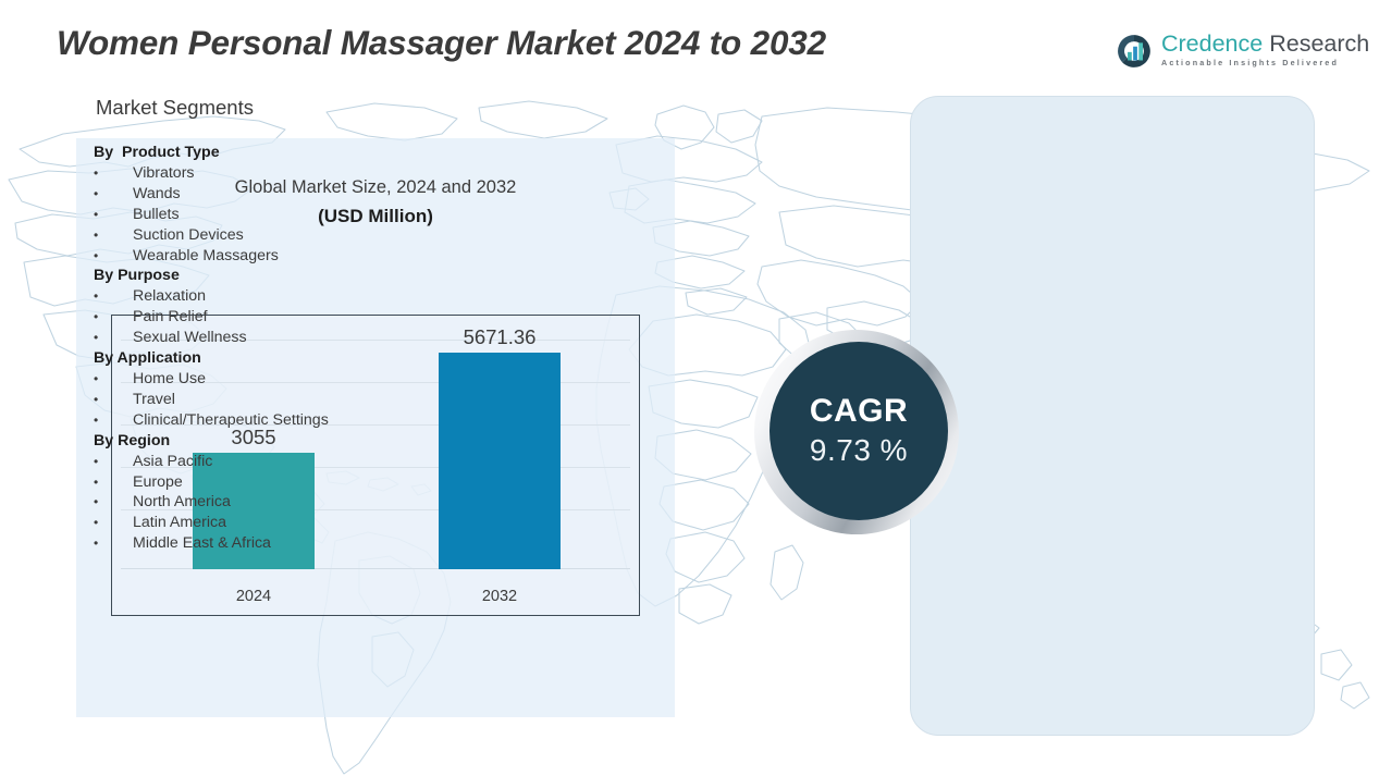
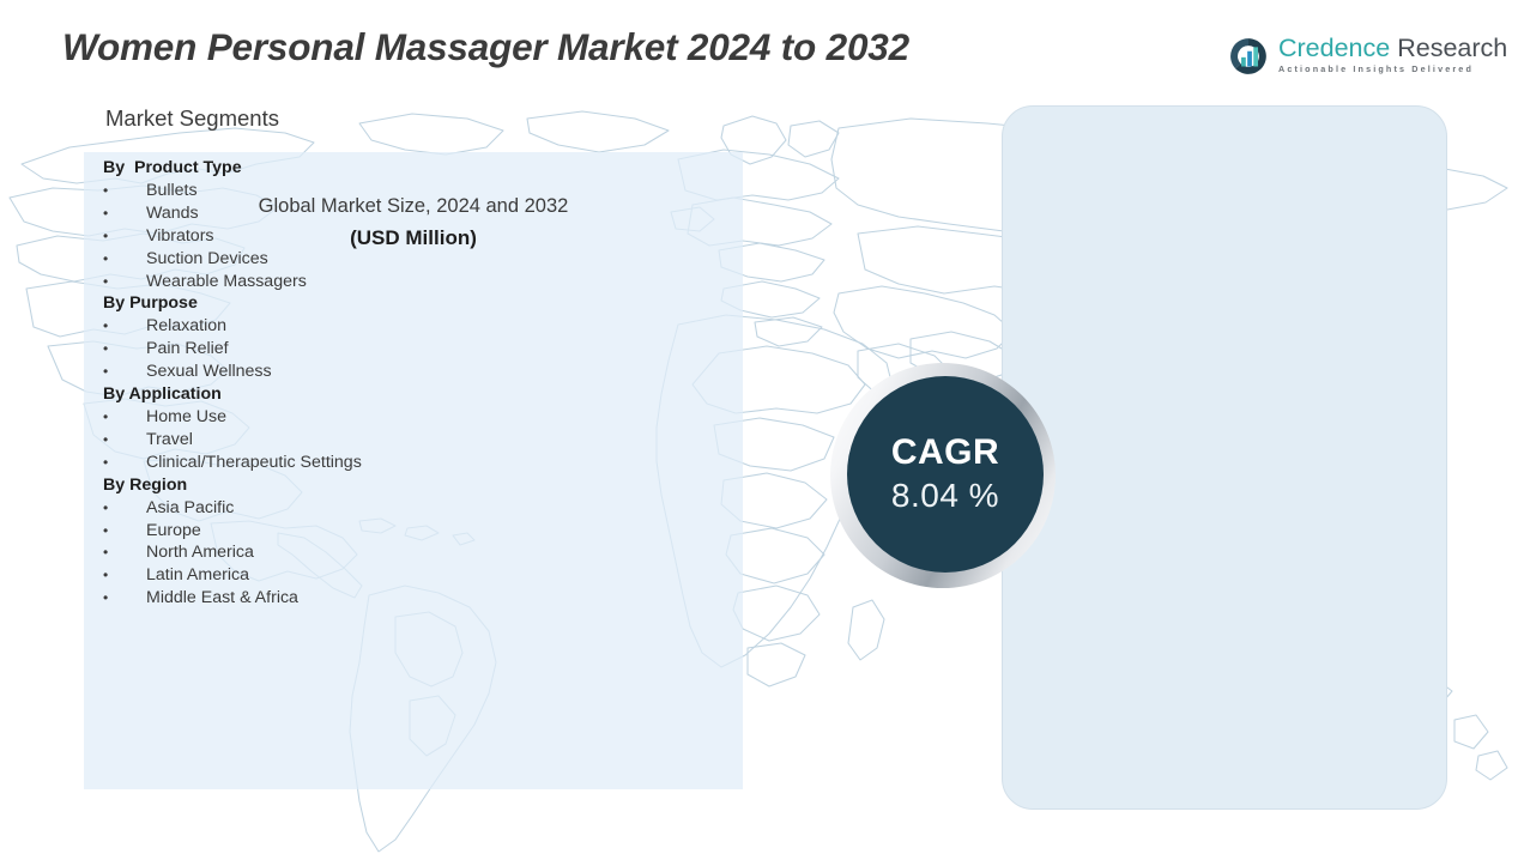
  Women Personal Massager Market 2024 to 2032
  Credence Research
  Actionable Insights Delivered
  Global Market Size, 2024 and 2032
  (USD Million)
- 3055
- 5671.36
- 2024
- 2032
  Market Segments
  By Product Type
  •
- Vibrators
+ Bullets
  •
  Wands
  •
- Bullets
+ Vibrators
  •
  Suction Devices
  •
  Wearable Massagers
  By Purpose
  •
  Relaxation
  •
  Pain Relief
  •
  Sexual Wellness
  By Application
  •
  Home Use
  •
  Travel
  •
  Clinical/Therapeutic Settings
  By Region
  •
  Asia Pacific
  •
  Europe
  •
  North America
  •
  Latin America
  •
  Middle East & Africa
  CAGR
- 9.73 %
+ 8.04 %
